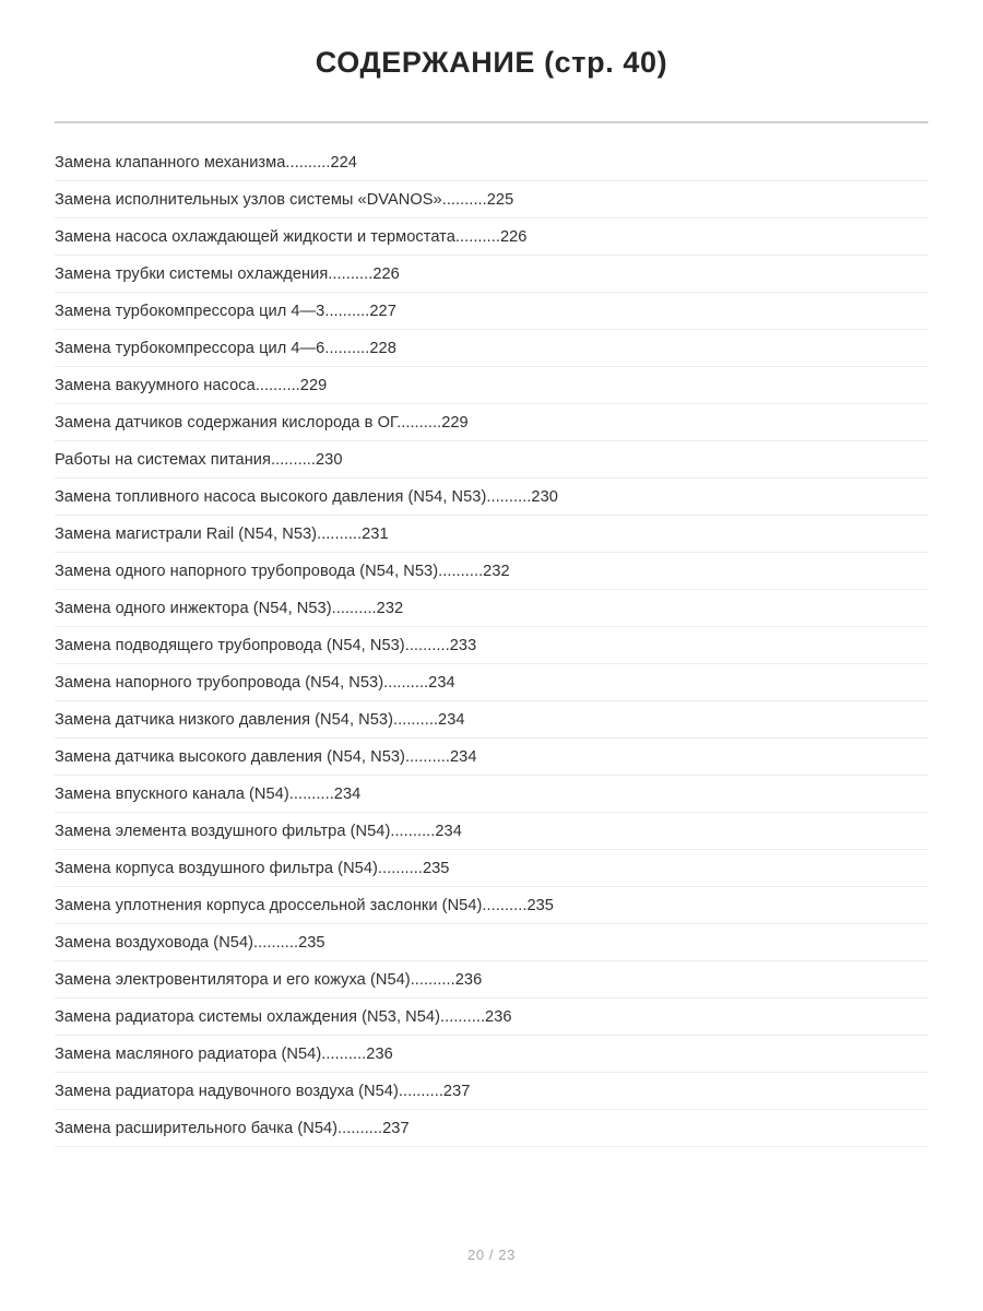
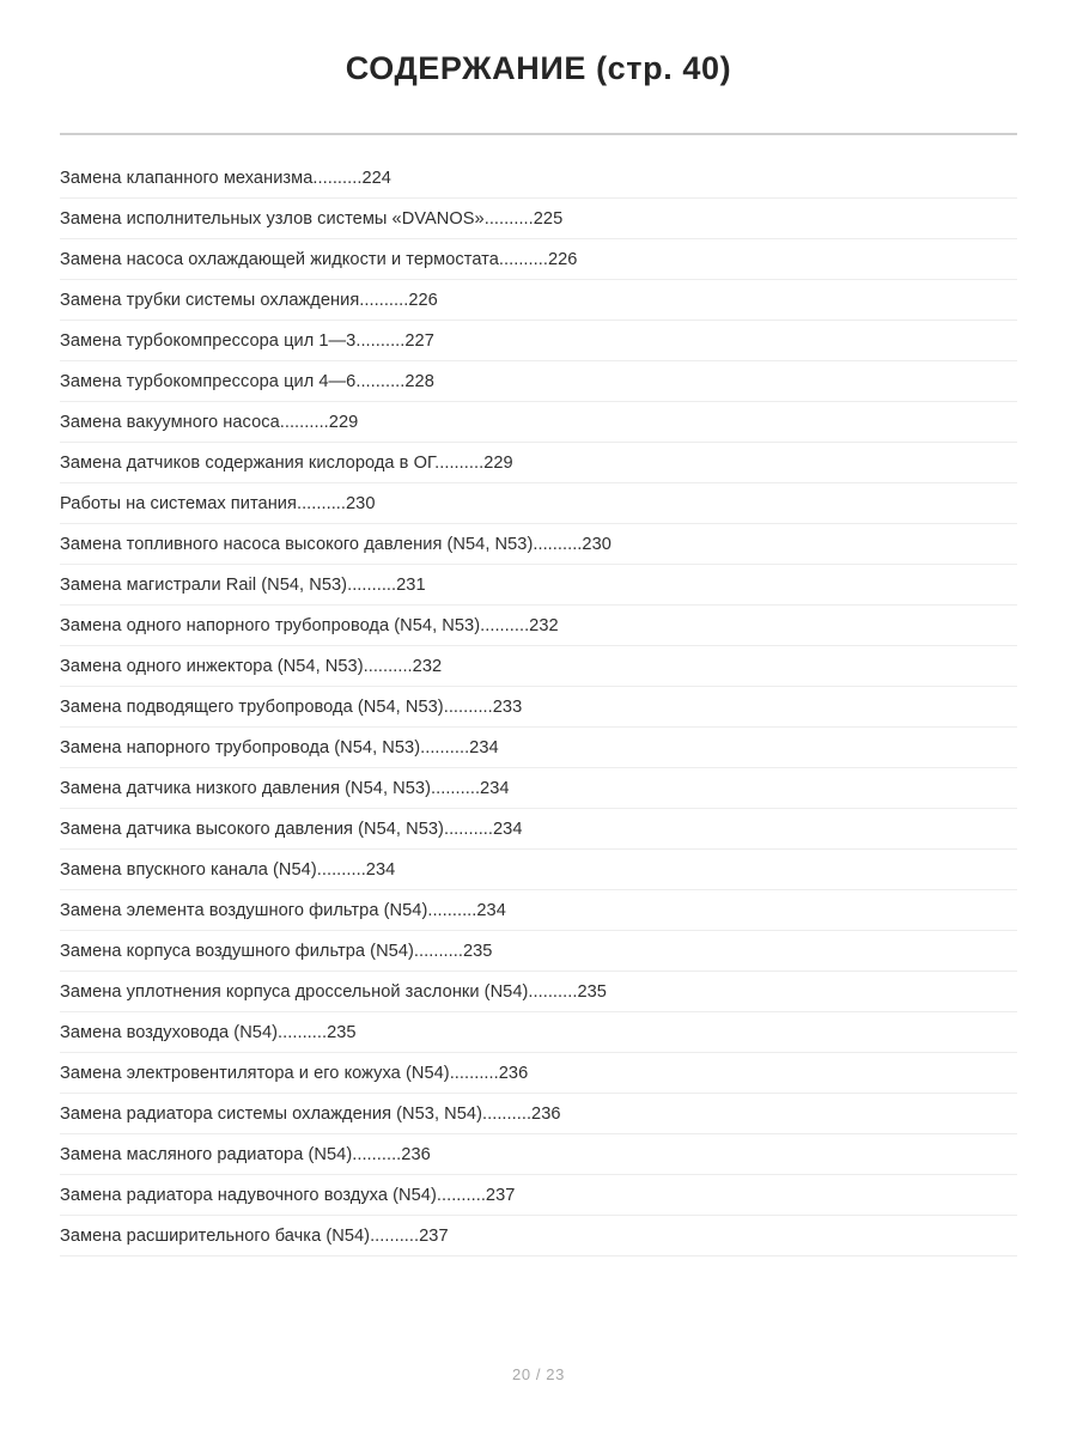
  СОДЕРЖАНИЕ (стр. 40)
  Замена клапанного механизма..........224
  Замена исполнительных узлов системы «DVANOS»..........225
  Замена насоса охлаждающей жидкости и термостата..........226
  Замена трубки системы охлаждения..........226
- Замена турбокомпрессора цил 4—3..........227
+ Замена турбокомпрессора цил 1—3..........227
  Замена турбокомпрессора цил 4—6..........228
  Замена вакуумного насоса..........229
  Замена датчиков содержания кислорода в ОГ..........229
  Работы на системах питания..........230
  Замена топливного насоса высокого давления (N54, N53)..........230
  Замена магистрали Rail (N54, N53)..........231
  Замена одного напорного трубопровода (N54, N53)..........232
  Замена одного инжектора (N54, N53)..........232
  Замена подводящего трубопровода (N54, N53)..........233
  Замена напорного трубопровода (N54, N53)..........234
  Замена датчика низкого давления (N54, N53)..........234
  Замена датчика высокого давления (N54, N53)..........234
  Замена впускного канала (N54)..........234
  Замена элемента воздушного фильтра (N54)..........234
  Замена корпуса воздушного фильтра (N54)..........235
  Замена уплотнения корпуса дроссельной заслонки (N54)..........235
  Замена воздуховода (N54)..........235
  Замена электровентилятора и его кожуха (N54)..........236
  Замена радиатора системы охлаждения (N53, N54)..........236
  Замена масляного радиатора (N54)..........236
  Замена радиатора надувочного воздуха (N54)..........237
  Замена расширительного бачка (N54)..........237
  20 / 23
